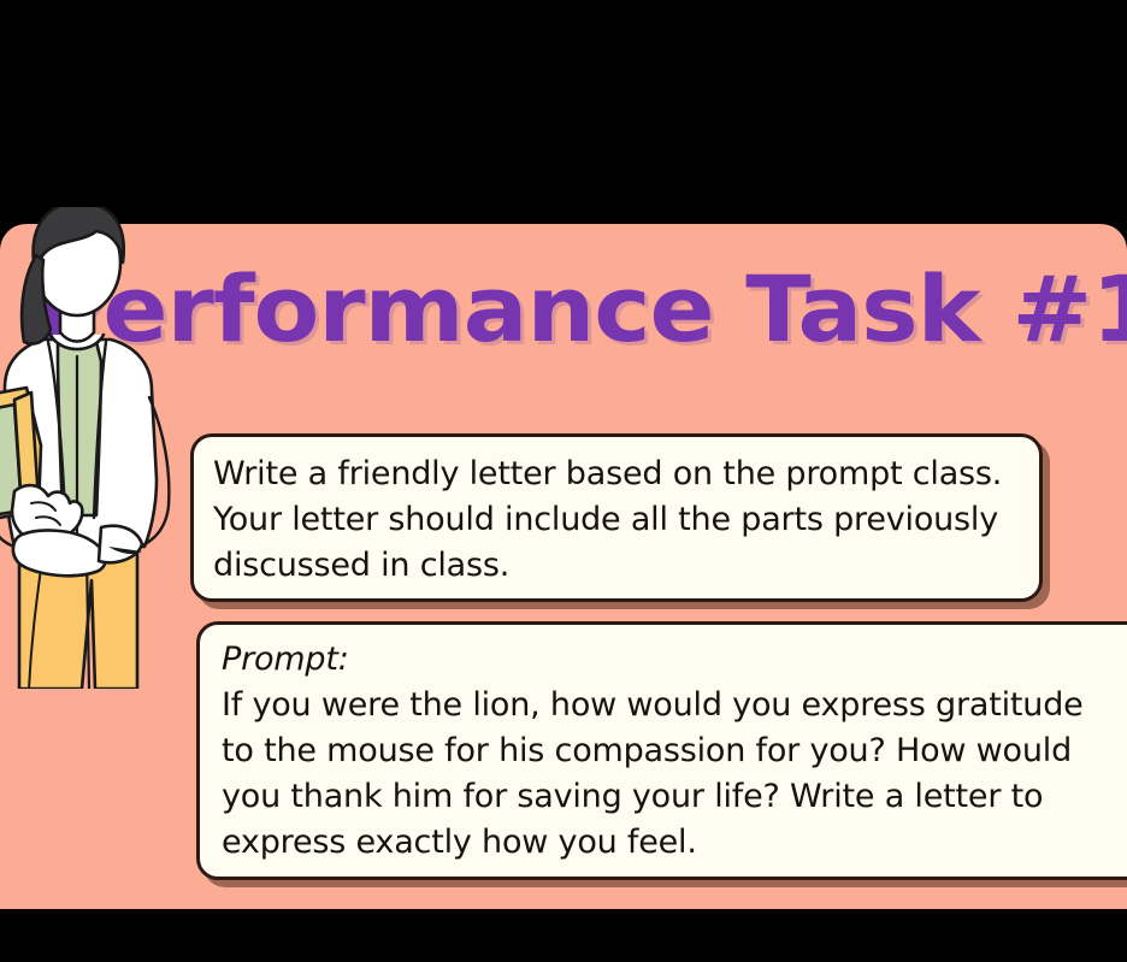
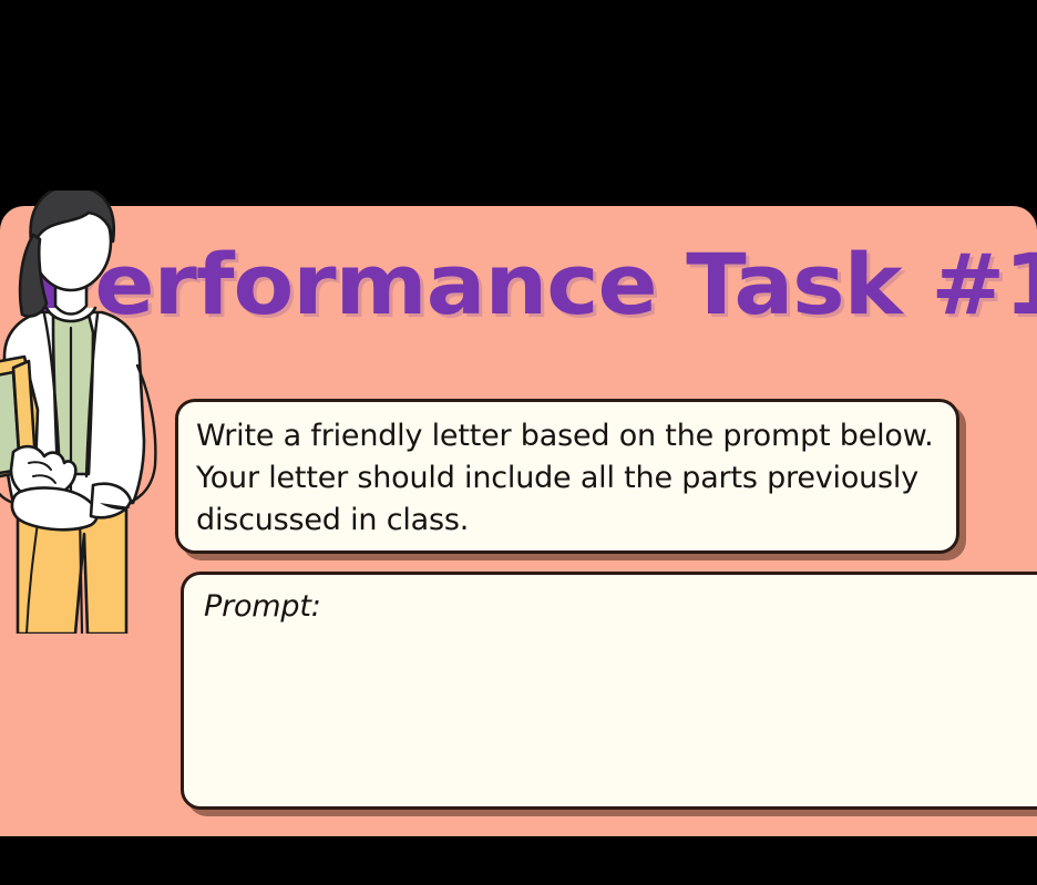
  erformance Task #1
- Write a friendly letter based on the prompt class. Your letter should include all the parts previously discussed in class.
+ Write a friendly letter based on the prompt below. Your letter should include all the parts previously discussed in class.
  Prompt:
- If you were the lion, how would you express gratitude to the mouse for his compassion for you? How would you thank him for saving your life? Write a letter to express exactly how you feel.
